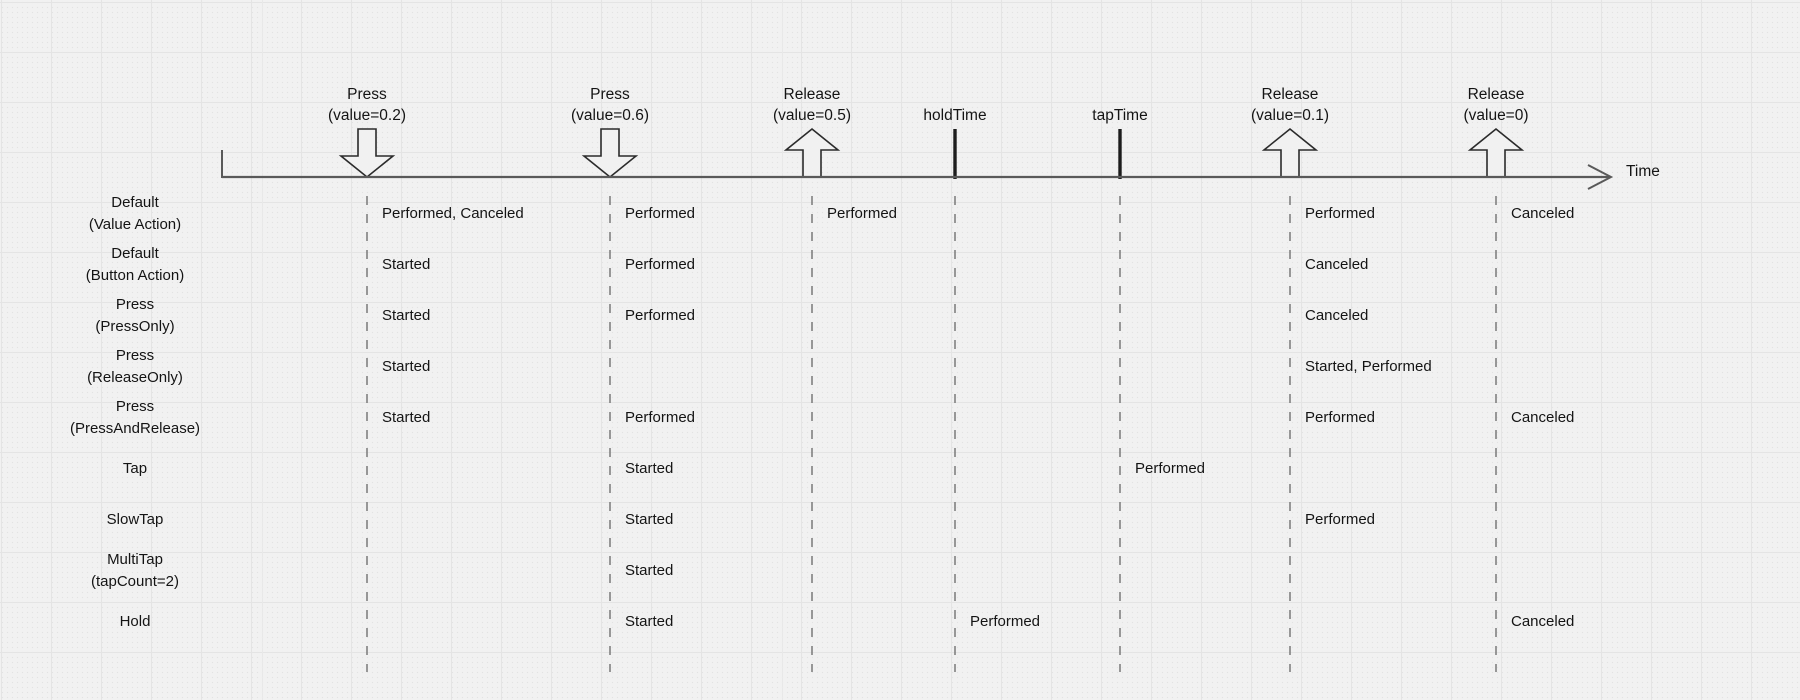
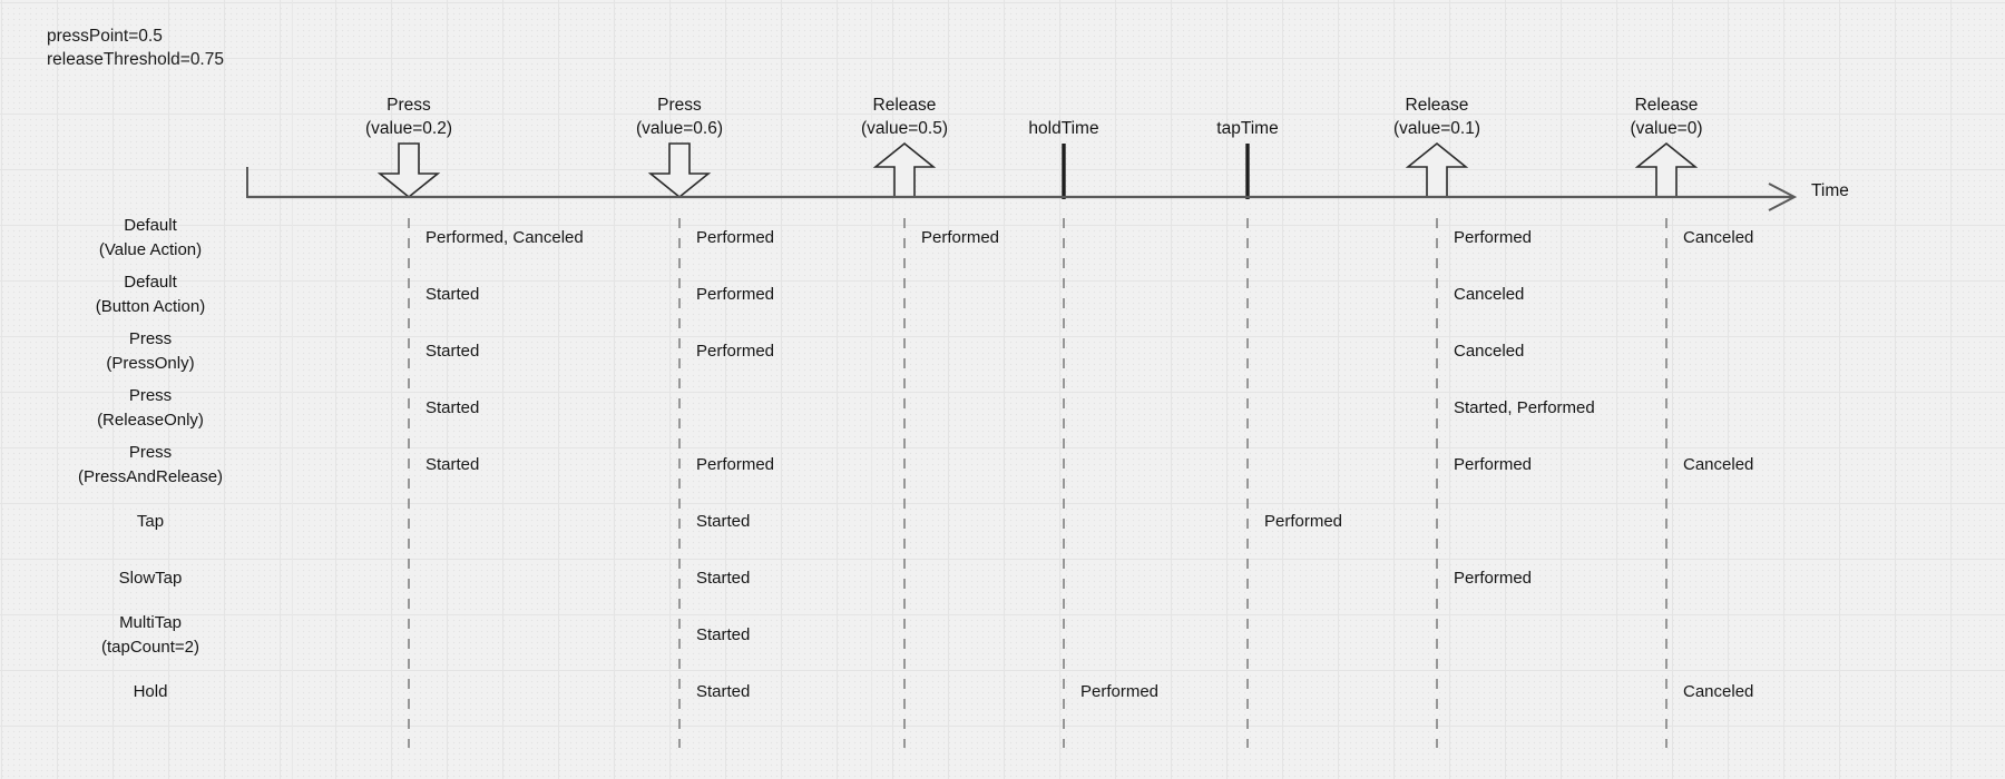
+ pressPoint=0.5
+ releaseThreshold=0.75
  Press
  (value=0.2)
  Press
  (value=0.6)
  Release
  (value=0.5)
  holdTime
  tapTime
  Release
  (value=0.1)
  Release
  (value=0)
  Time
  Default
  (Value Action)
  Performed, Canceled
  Performed
  Performed
  Performed
  Canceled
  Default
  (Button Action)
  Started
  Performed
  Canceled
  Press
  (PressOnly)
  Started
  Performed
  Canceled
  Press
  (ReleaseOnly)
  Started
  Started, Performed
  Press
  (PressAndRelease)
  Started
  Performed
  Performed
  Canceled
  Tap
  Started
  Performed
  SlowTap
  Started
  Performed
  MultiTap
  (tapCount=2)
  Started
  Hold
  Started
  Performed
  Canceled
